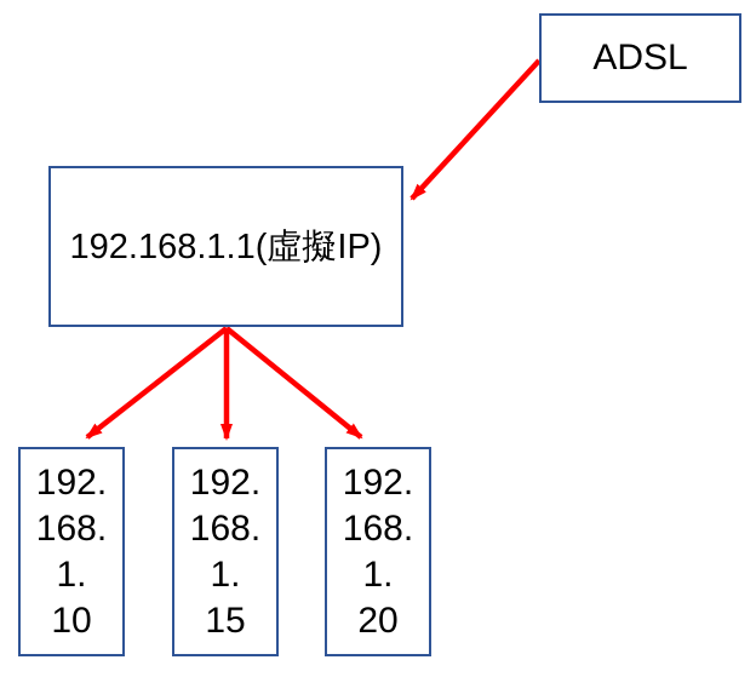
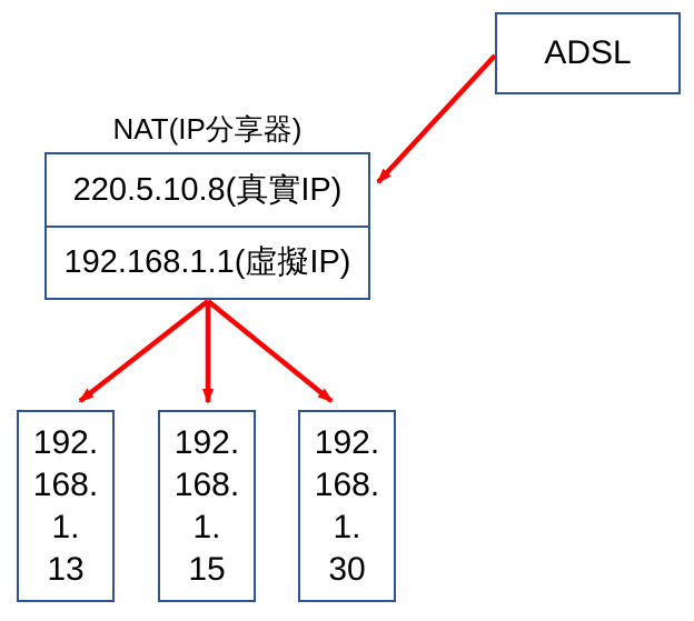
  ADSL
+ NAT(IP分享器)
+ 220.5.10.8(真實IP)
  192.168.1.1(虛擬IP)
  192.
  168.
  1.
- 10
+ 13
  192.
  168.
  1.
  15
  192.
  168.
  1.
- 20
+ 30
